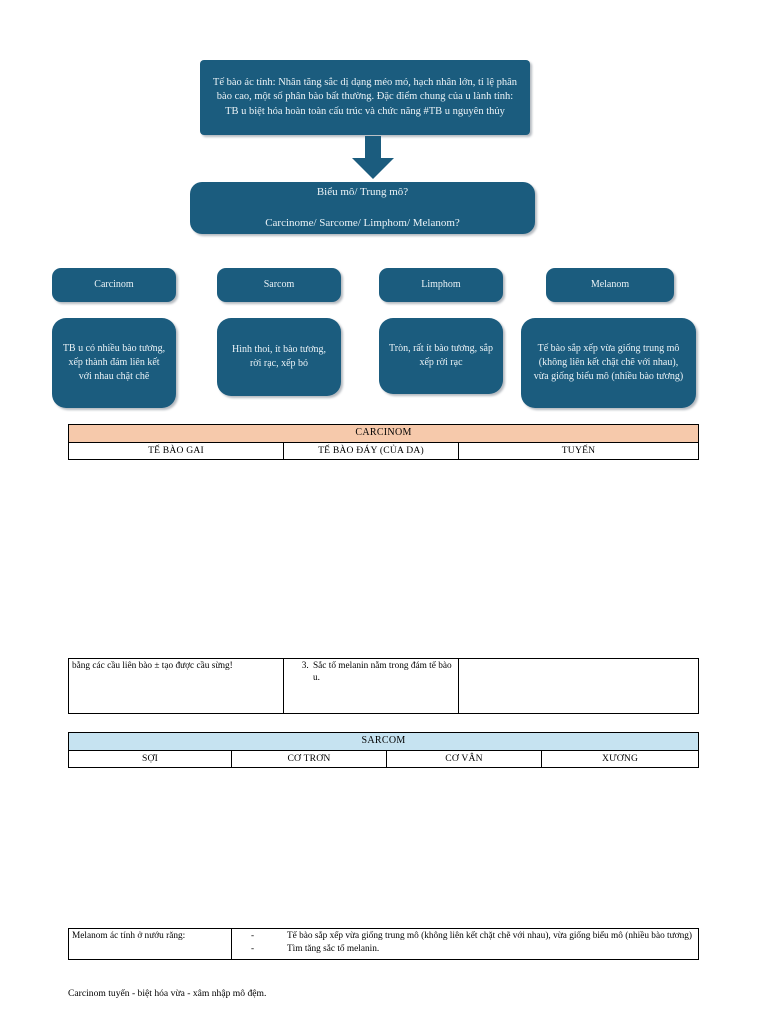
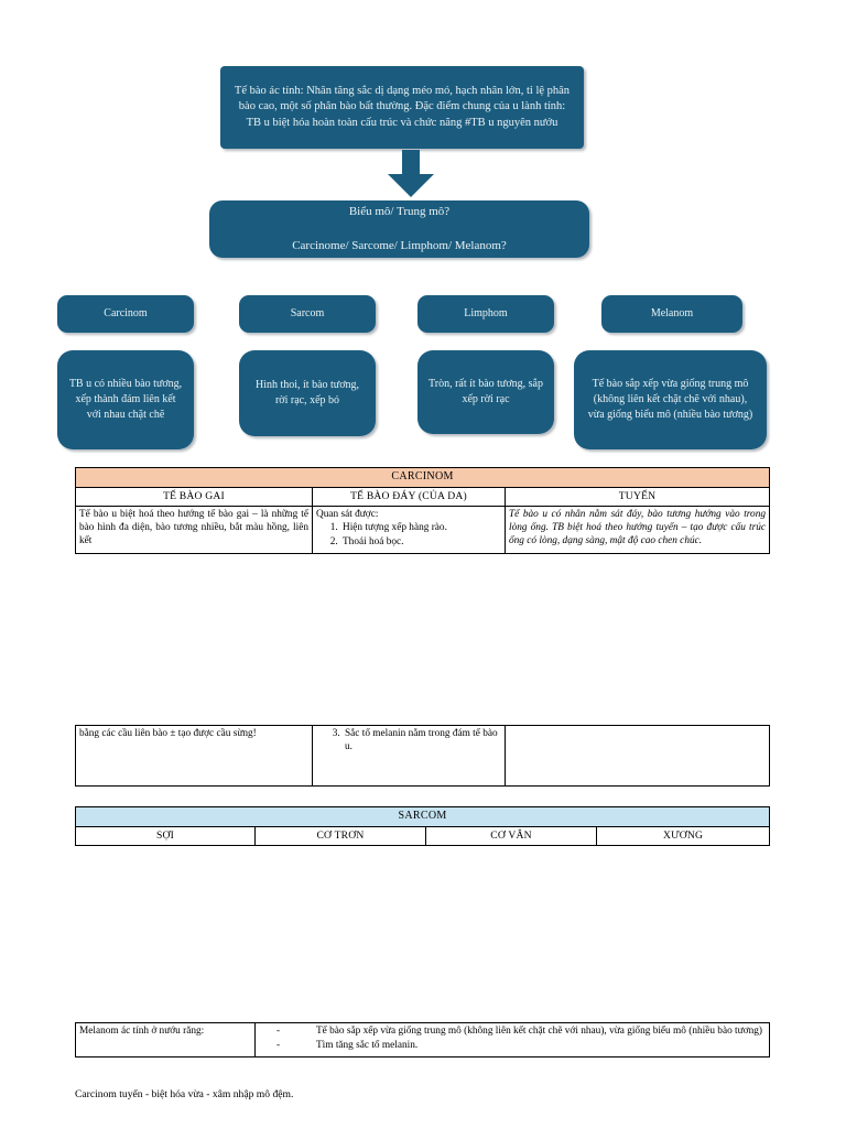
- Tế bào ác tính: Nhân tăng sắc dị dạng méo mó, hạch nhân lớn, tỉ lệ phân bào cao, một số phân bào bất thường. Đặc điểm chung của u lành tính: TB u biệt hóa hoàn toàn cấu trúc và chức năng #TB u nguyên thủy
+ Tế bào ác tính: Nhân tăng sắc dị dạng méo mó, hạch nhân lớn, tỉ lệ phân bào cao, một số phân bào bất thường. Đặc điểm chung của u lành tính: TB u biệt hóa hoàn toàn cấu trúc và chức năng #TB u nguyên nướu
  Biểu mô/ Trung mô?
  Carcinome/ Sarcome/ Limphom/ Melanom?
  Carcinom
  Sarcom
  Limphom
  Melanom
  TB u có nhiều bào tương, xếp thành đám liên kết với nhau chặt chẽ
  Hình thoi, ít bào tương, rời rạc, xếp bó
  Tròn, rất ít bào tương, sắp xếp rời rạc
  Tế bào sắp xếp vừa giống trung mô (không liên kết chặt chẽ với nhau), vừa giống biểu mô (nhiều bào tương)
  CARCINOM
  TẾ BÀO GAI	TẾ BÀO ĐÁY (CỦA DA)	TUYẾN
+ Tế bào u biệt hoá theo hướng tế bào gai – là những tế bào hình đa diện, bào tương nhiều, bắt màu hồng, liên kết	Quan sát được: Hiện tượng xếp hàng rào. Thoái hoá bọc.	Tế bào u có nhân nằm sát đáy, bào tương hướng vào trong lòng ống. TB biệt hoá theo hướng tuyến – tạo được cấu trúc ống có lòng, dạng sàng, mật độ cao chen chúc.
  bằng các cầu liên bào ± tạo được cầu sừng!	Sắc tố melanin nằm trong đám tế bào u.
  SARCOM
  SỢI	CƠ TRƠN	CƠ VÂN	XƯƠNG
  Melanom ác tính ở nướu răng:	- Tế bào sắp xếp vừa giống trung mô (không liên kết chặt chẽ với nhau), vừa giống biểu mô (nhiều bào tương) - Tìm tăng sắc tố melanin.
  Carcinom tuyến - biệt hóa vừa - xâm nhập mô đệm.
